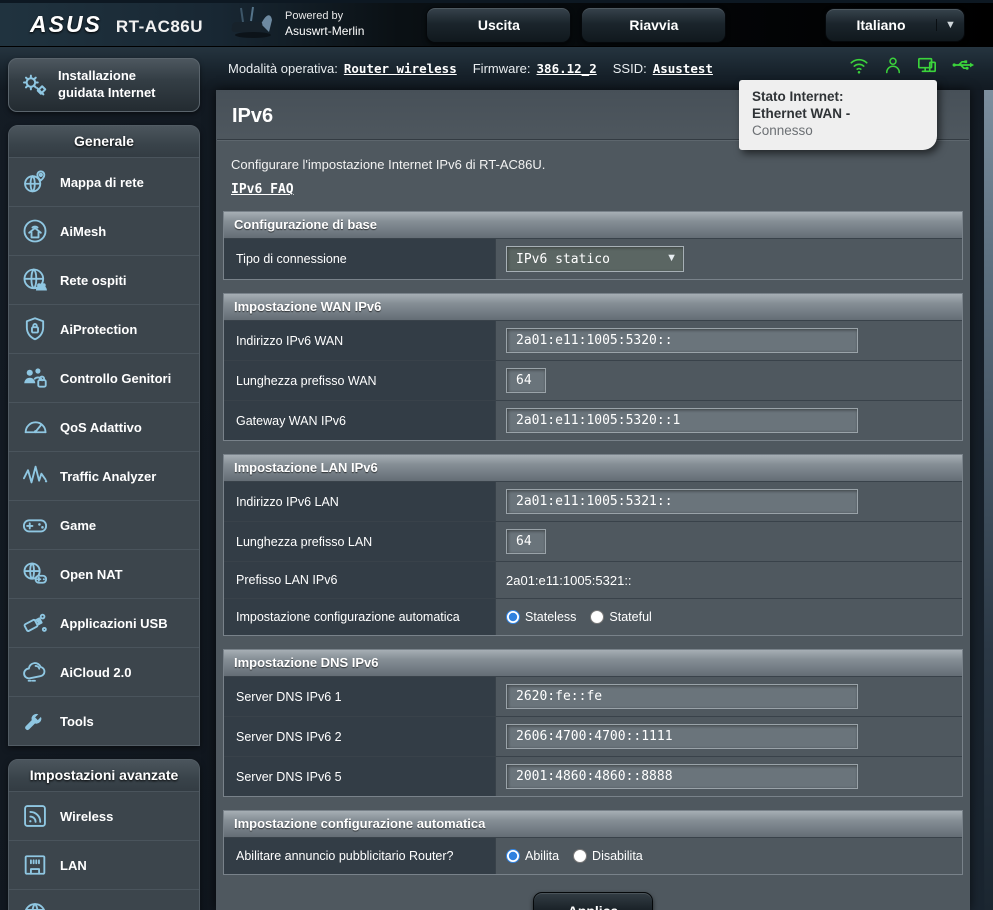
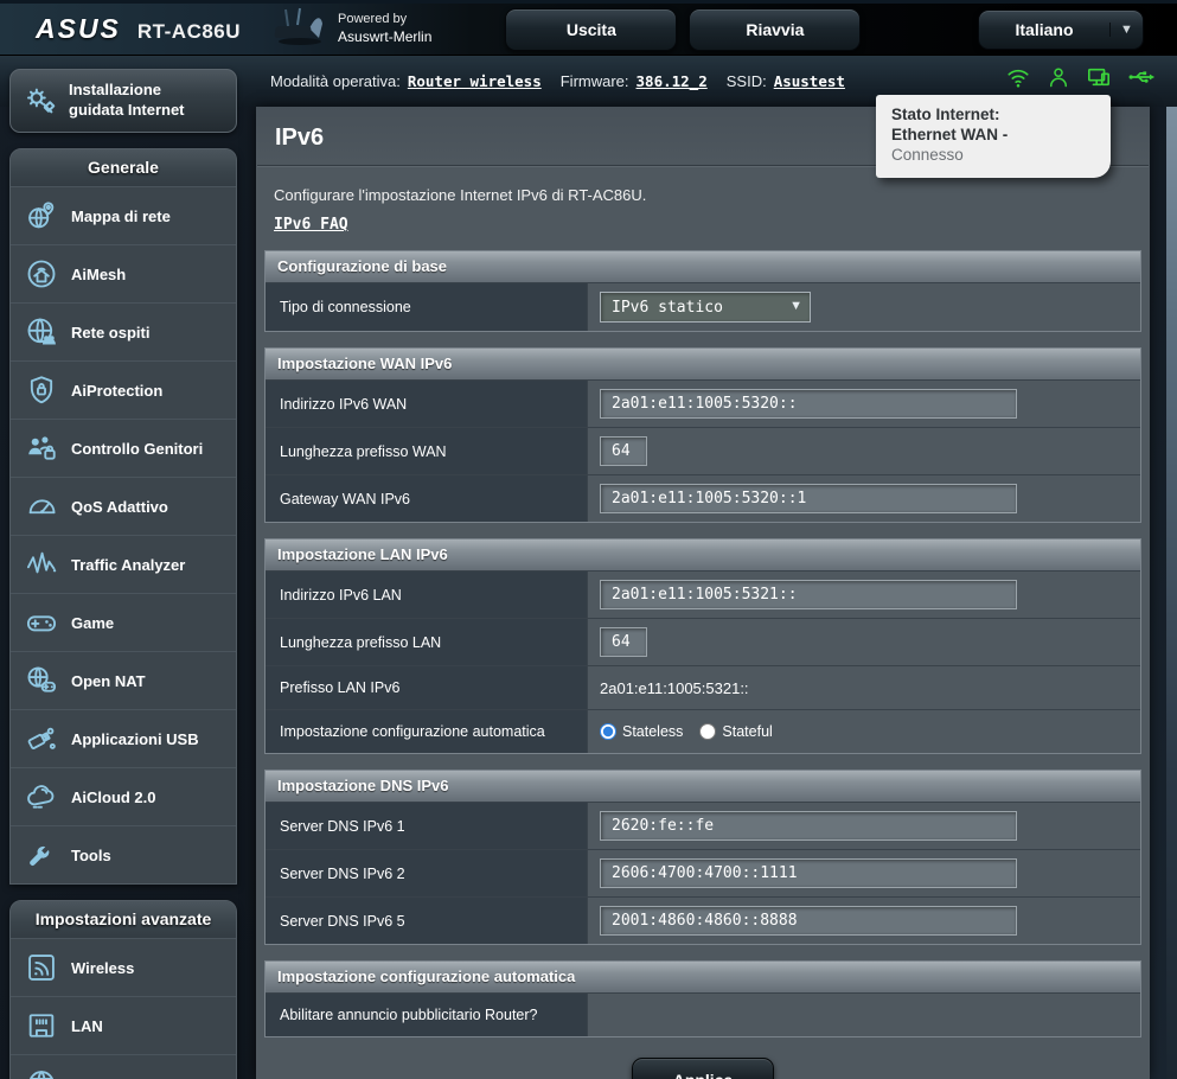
  ASUS
  RT-AC86U
  Powered by
  Asuswrt-Merlin
  Uscita
  Riavvia
  Italiano
  ▼
  Modalità operativa:
  Router wireless
  Firmware:
  386.12_2
  SSID:
  Asustest
  Stato Internet:
  Ethernet WAN -
  Connesso
  Installazione guidata Internet
  Generale
  Mappa di rete
  AiMesh
  Rete ospiti
  AiProtection
  Controllo Genitori
  QoS Adattivo
  Traffic Analyzer
  Game
  Open NAT
  Applicazioni USB
  AiCloud 2.0
  Tools
  Impostazioni avanzate
  Wireless
  LAN
  IPv6
  Configurare l'impostazione Internet IPv6 di RT-AC86U.
  IPv6 FAQ
  Configurazione di base
  Tipo di connessione
  IPv6 statico
  ▼
  Impostazione WAN IPv6
  Indirizzo IPv6 WAN
  2a01:e11:1005:5320::
  Lunghezza prefisso WAN
  64
  Gateway WAN IPv6
  2a01:e11:1005:5320::1
  Impostazione LAN IPv6
  Indirizzo IPv6 LAN
  2a01:e11:1005:5321::
  Lunghezza prefisso LAN
  64
  Prefisso LAN IPv6
  2a01:e11:1005:5321::
  Impostazione configurazione automatica
  Stateless
  Stateful
  Impostazione DNS IPv6
  Server DNS IPv6 1
  2620:fe::fe
  Server DNS IPv6 2
  2606:4700:4700::1111
  Server DNS IPv6 5
  2001:4860:4860::8888
  Impostazione configurazione automatica
  Abilitare annuncio pubblicitario Router?
- Abilita
- Disabilita
